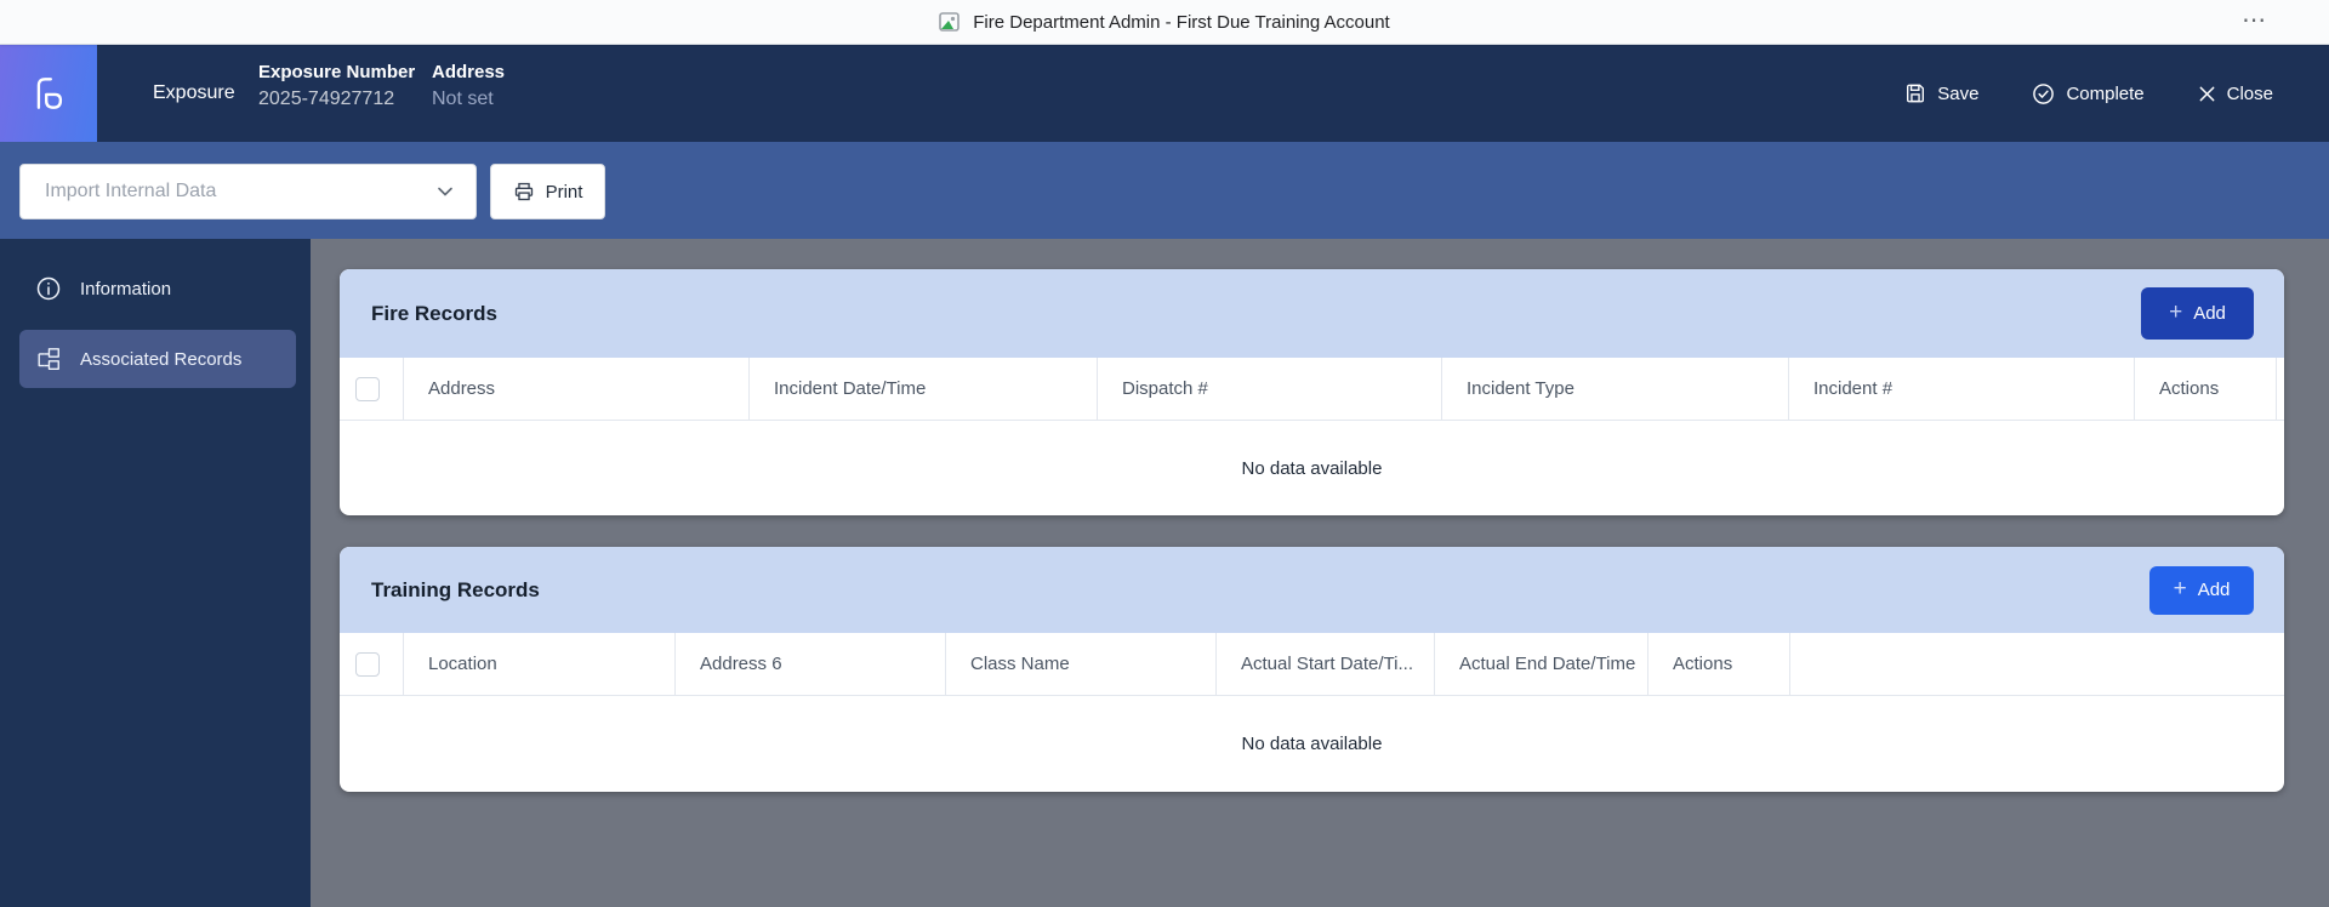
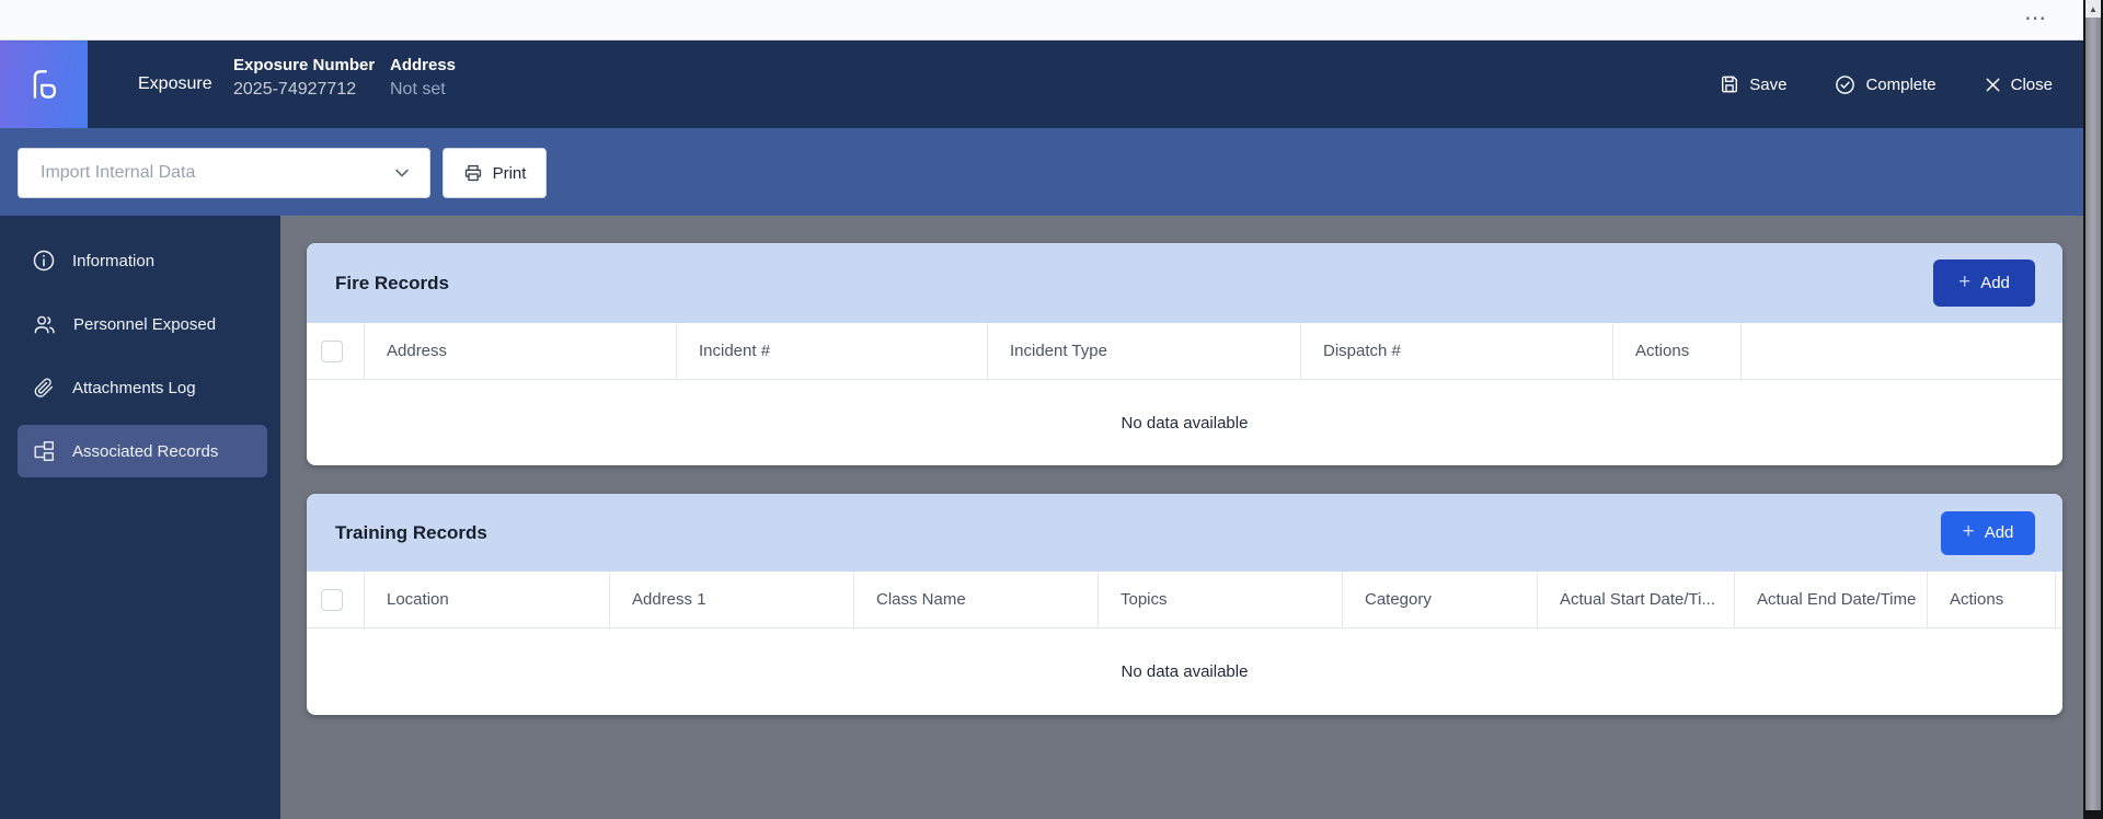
- Fire Department Admin - First Due Training Account
  ⋯
  Exposure
  Exposure Number
  2025-74927712
  Address
  Not set
  Save
  Complete
  Close
  Import Internal Data
  Print
  Information
+ Personnel Exposed
+ Attachments Log
  Associated Records
  Fire Records
  +
  Add
  Address
- Incident Date/Time
- Dispatch #
+ Incident #
  Incident Type
- Incident #
+ Dispatch #
  Actions
  No data available
  Training Records
  +
  Add
  Location
- Address 6
+ Address 1
  Class Name
+ Topics
+ Category
  Actual Start Date/Ti...
  Actual End Date/Time
  Actions
  No data available
+ ▲
